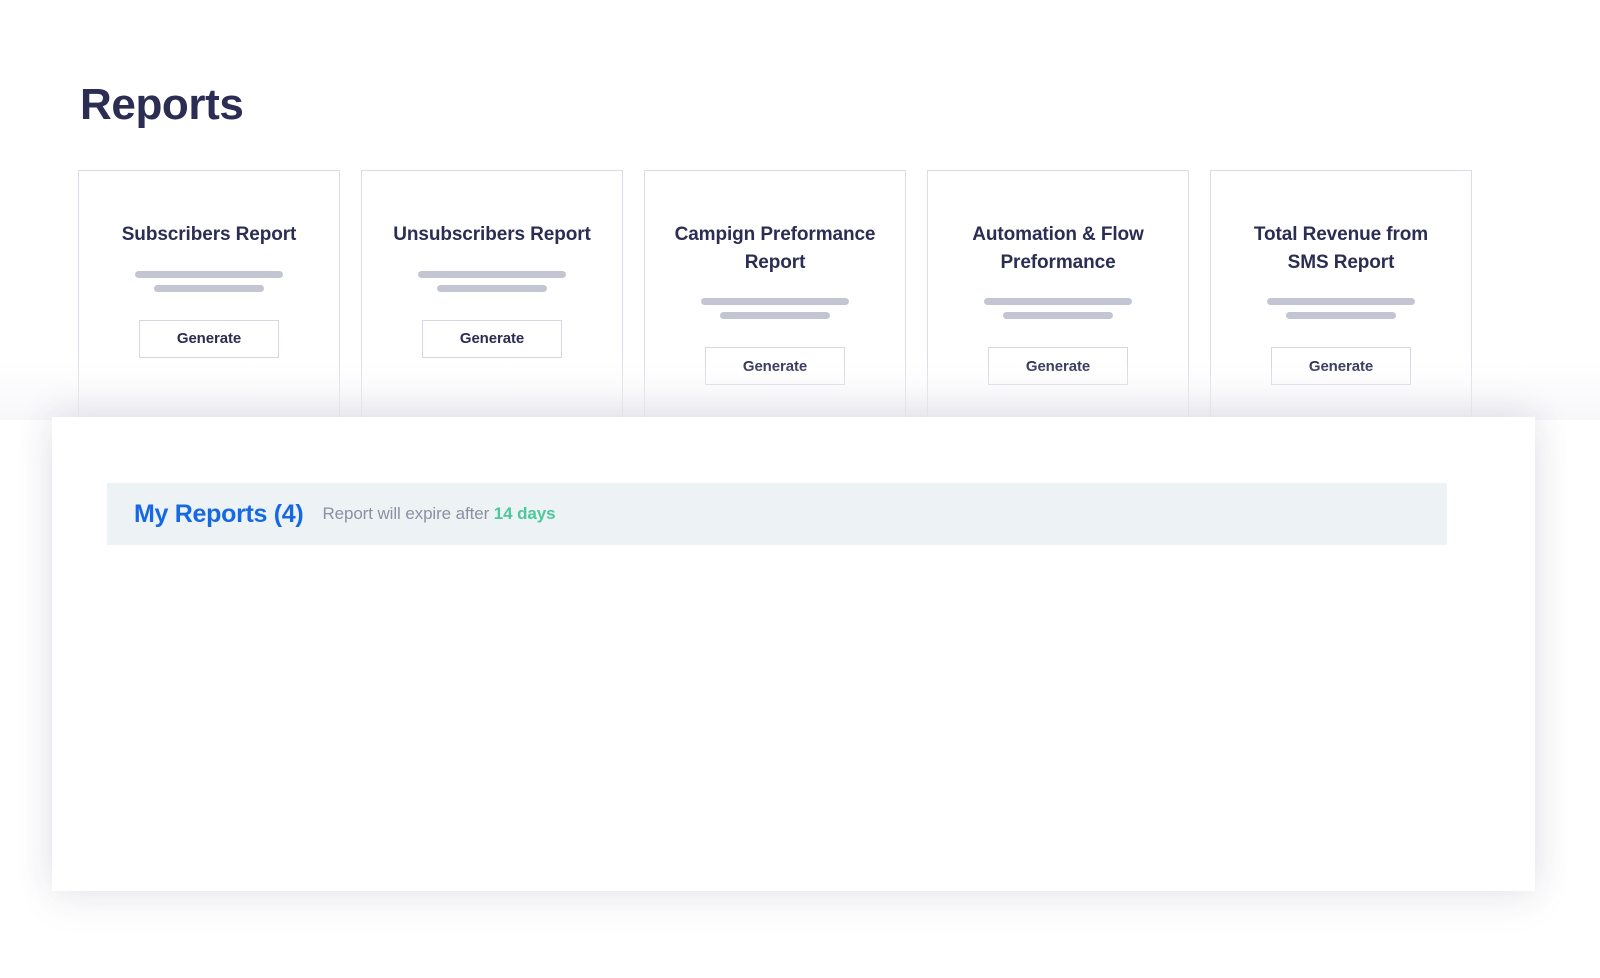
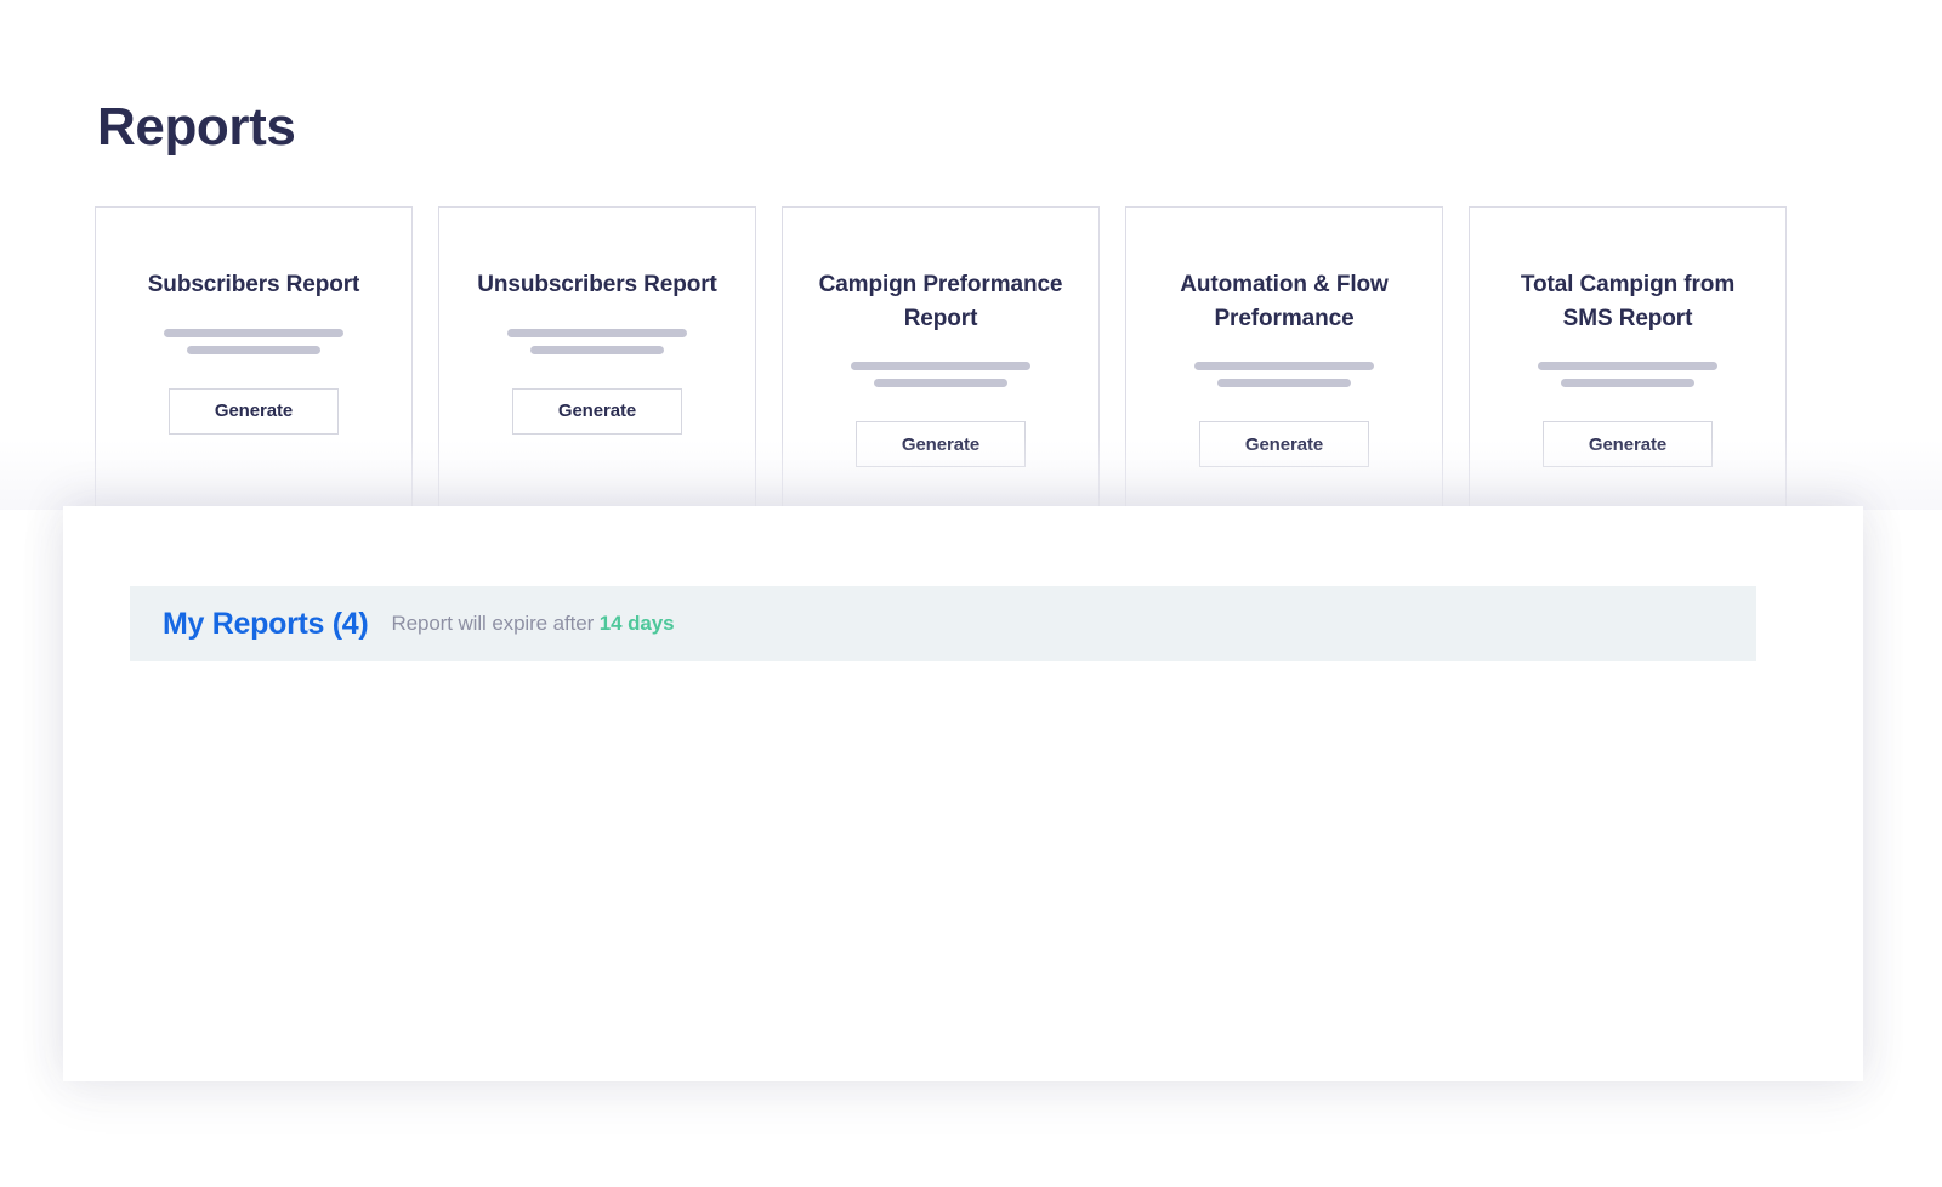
  Reports
  Subscribers Report
  Generate
  Unsubscribers Report
  Generate
  Campign Preformance Report
  Automation & Flow Preformance
- Total Revenue from SMS Report
+ Total Campign from SMS Report
  My Reports (4)
  Report will expire after 14 days
